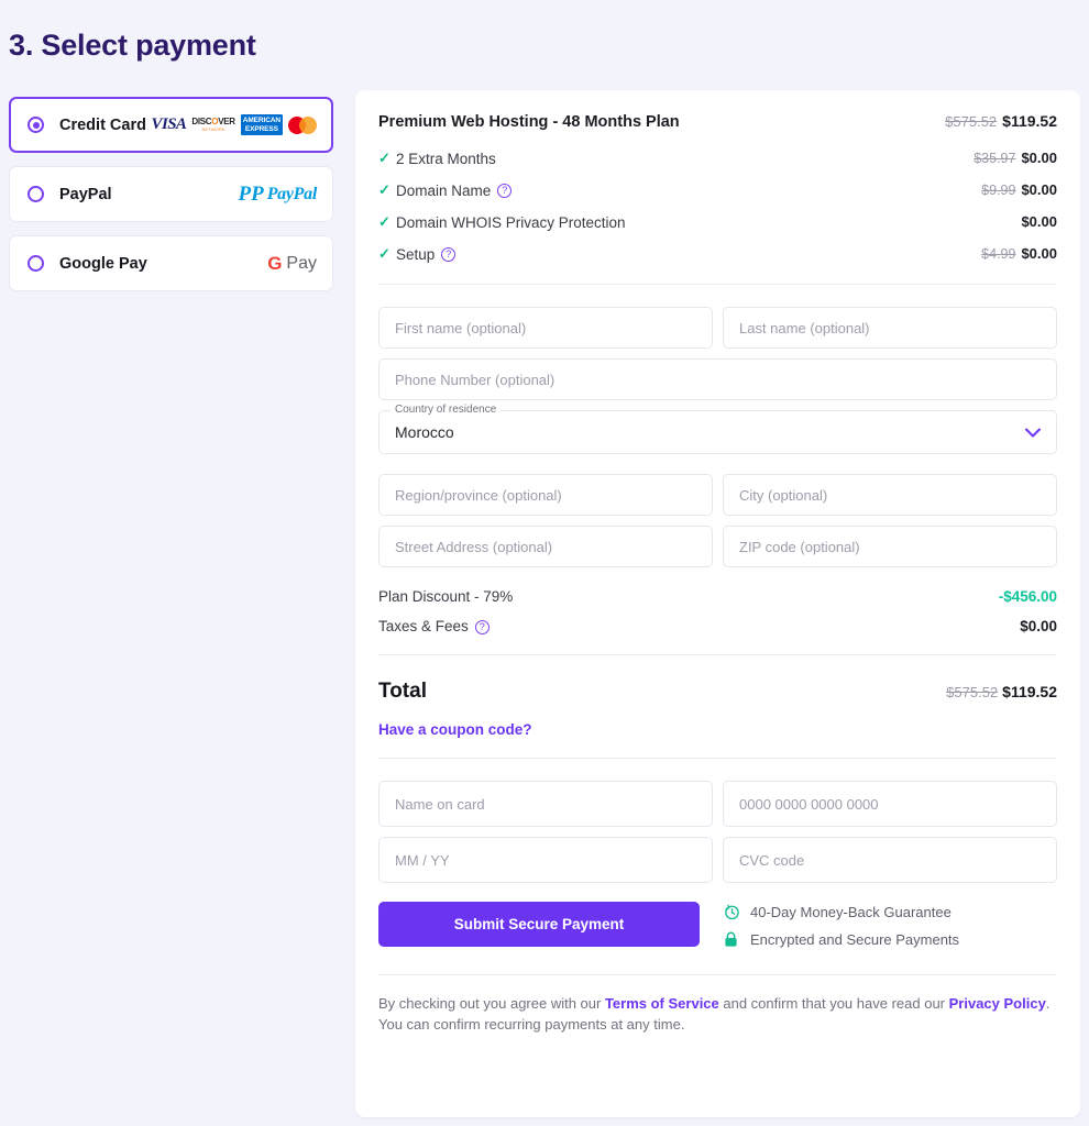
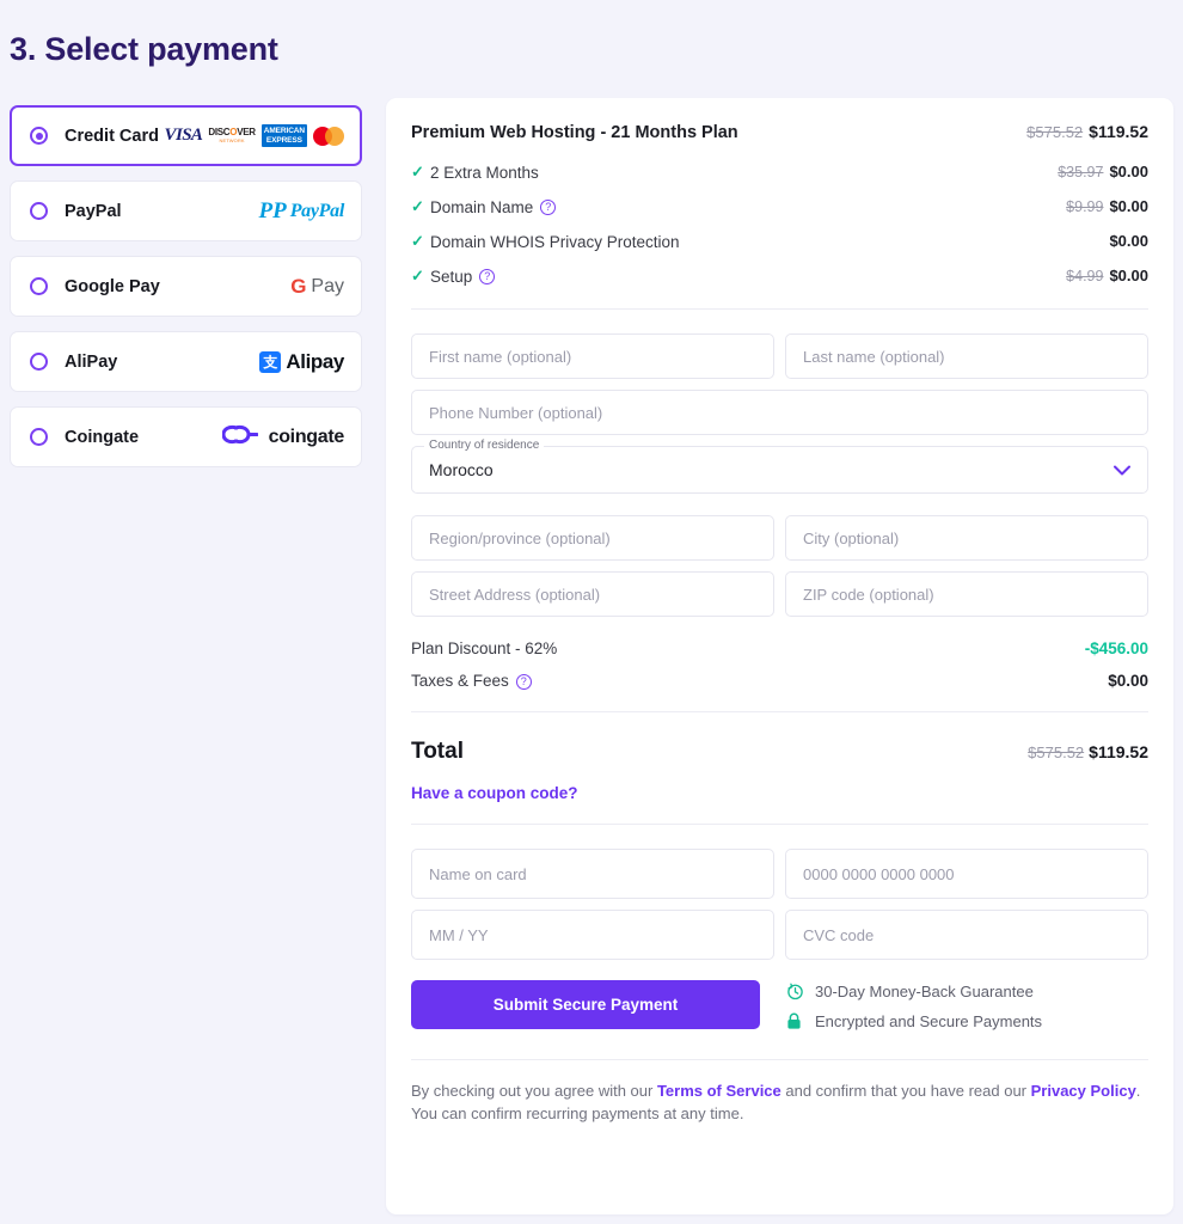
  3. Select payment
  Credit Card
  VISA
  DISCOVER
  PayPal
  PP
  PayPal
  Google Pay
  G
  Pay
+ AliPay
+ 支
+ Alipay
+ Coingate
+ coingate
- Premium Web Hosting - 48 Months Plan
+ Premium Web Hosting - 21 Months Plan
  $575.52 $119.52
  ✓
  2 Extra Months
  $35.97 $0.00
  ✓
  Domain Name
  ?
  $9.99 $0.00
  ✓
  Domain WHOIS Privacy Protection
  $0.00
  ✓
  Setup
  ?
  $4.99 $0.00
  First name (optional)
  Last name (optional)
  Phone Number (optional)
  Country of residence
  Morocco
  Region/province (optional)
  City (optional)
  Street Address (optional)
  ZIP code (optional)
- Plan Discount - 79%
+ Plan Discount - 62%
  -$456.00
  Taxes & Fees ?
  $0.00
  Total
  $575.52 $119.52
  Have a coupon code?
  Name on card
  0000 0000 0000 0000
  MM / YY
  CVC code
  Submit Secure Payment
- 40-Day Money-Back Guarantee
+ 30-Day Money-Back Guarantee
  Encrypted and Secure Payments
  By checking out you agree with our Terms of Service and confirm that you have read our Privacy Policy. You can confirm recurring payments at any time.
